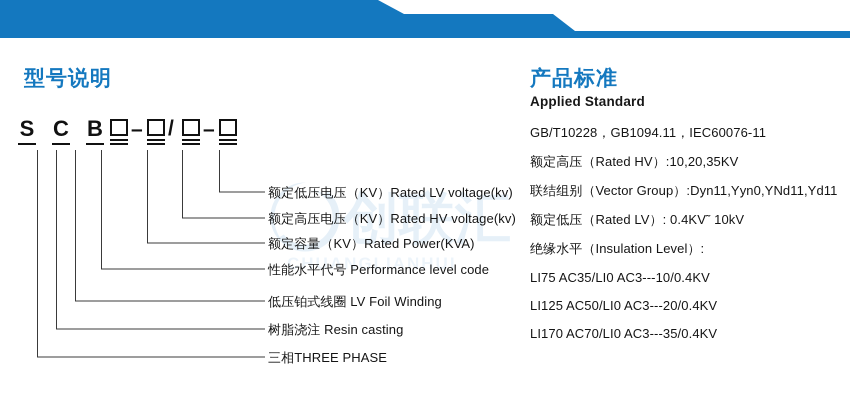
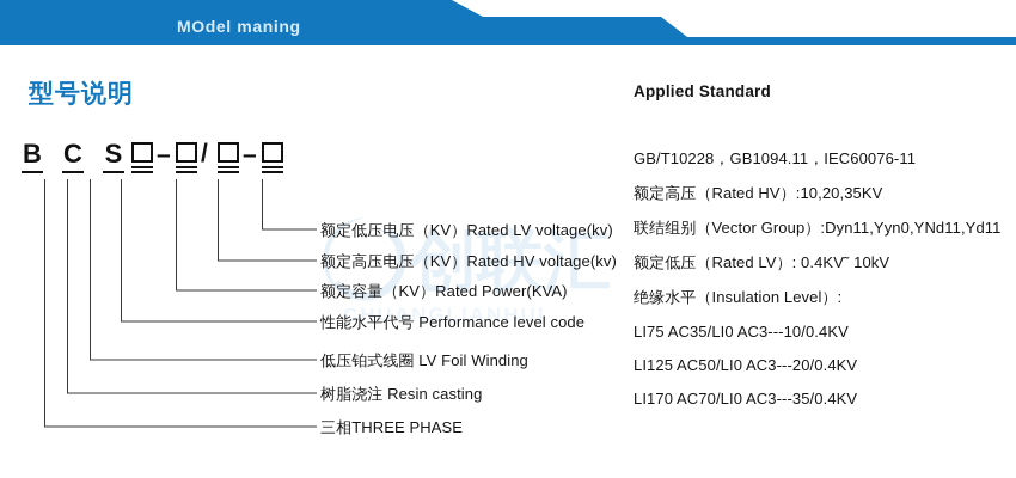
+ MOdel maning
  创联汇
  CHUANGLIANHUI
  型号说明
- 产品标准
  Applied Standard
- S
+ B
  C
- B
+ S
  –
  /
  –
  额定低压电压（KV）Rated LV voltage(kv)
  额定高压电压（KV）Rated HV voltage(kv)
  额定容量（KV）Rated Power(KVA)
  性能水平代号 Performance level code
  低压铂式线圈 LV Foil Winding
  树脂浇注 Resin casting
  三相THREE PHASE
  GB/T10228，GB1094.11，IEC60076-11
  额定高压（Rated HV）:10,20,35KV
  联结组别（Vector Group）:Dyn11,Yyn0,YNd11,Yd11
  额定低压（Rated LV）: 0.4KV˜ 10kV
  绝缘水平（Insulation Level）:
  LI75 AC35/LI0 AC3---10/0.4KV
  LI125 AC50/LI0 AC3---20/0.4KV
  LI170 AC70/LI0 AC3---35/0.4KV
